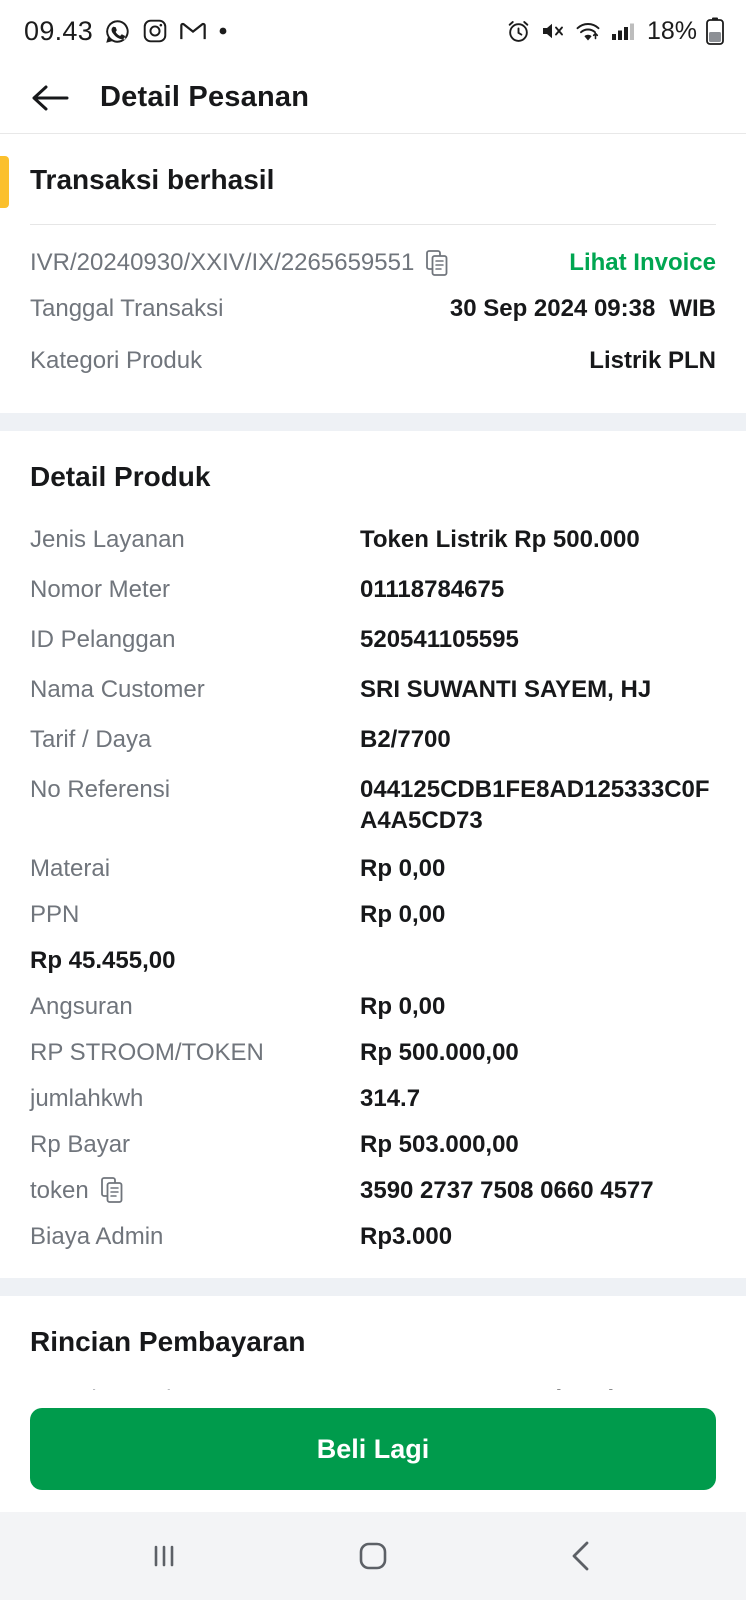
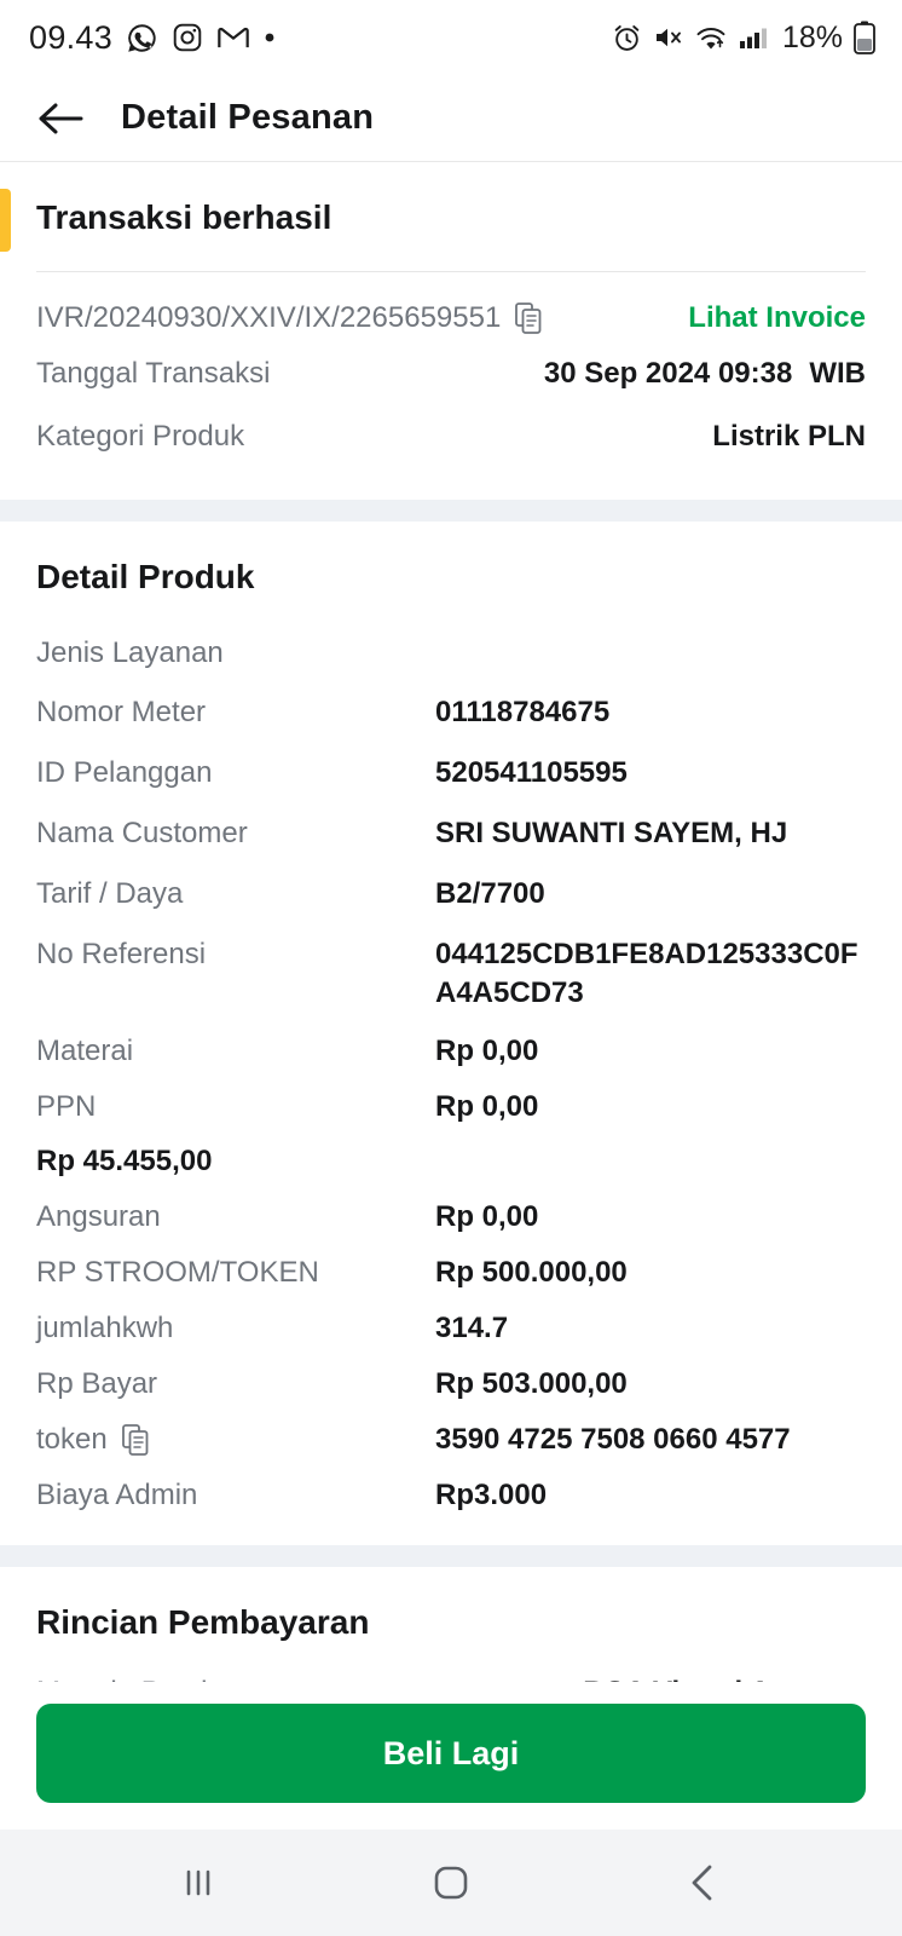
  09.43
  18%
  Detail Pesanan
  Transaksi berhasil
  IVR/20240930/XXIV/IX/2265659551
  Lihat Invoice
  Tanggal Transaksi
  30 Sep 2024 09:38 WIB
  Kategori Produk
  Listrik PLN
  Detail Produk
  Jenis Layanan
- Token Listrik Rp 500.000
  Nomor Meter
  01118784675
  ID Pelanggan
  520541105595
  Nama Customer
  SRI SUWANTI SAYEM, HJ
  Tarif / Daya
  B2/7700
  No Referensi
  044125CDB1FE8AD125333C0FA4A5CD73
  Materai
  Rp 0,00
  PPN
  Rp 0,00
  Rp 45.455,00
  Angsuran
  Rp 0,00
  RP STROOM/TOKEN
  Rp 500.000,00
  jumlahkwh
  314.7
  Rp Bayar
  Rp 503.000,00
  token
- 3590 2737 7508 0660 4577
+ 3590 4725 7508 0660 4577
  Biaya Admin
  Rp3.000
  Rincian Pembayaran
  Beli Lagi
